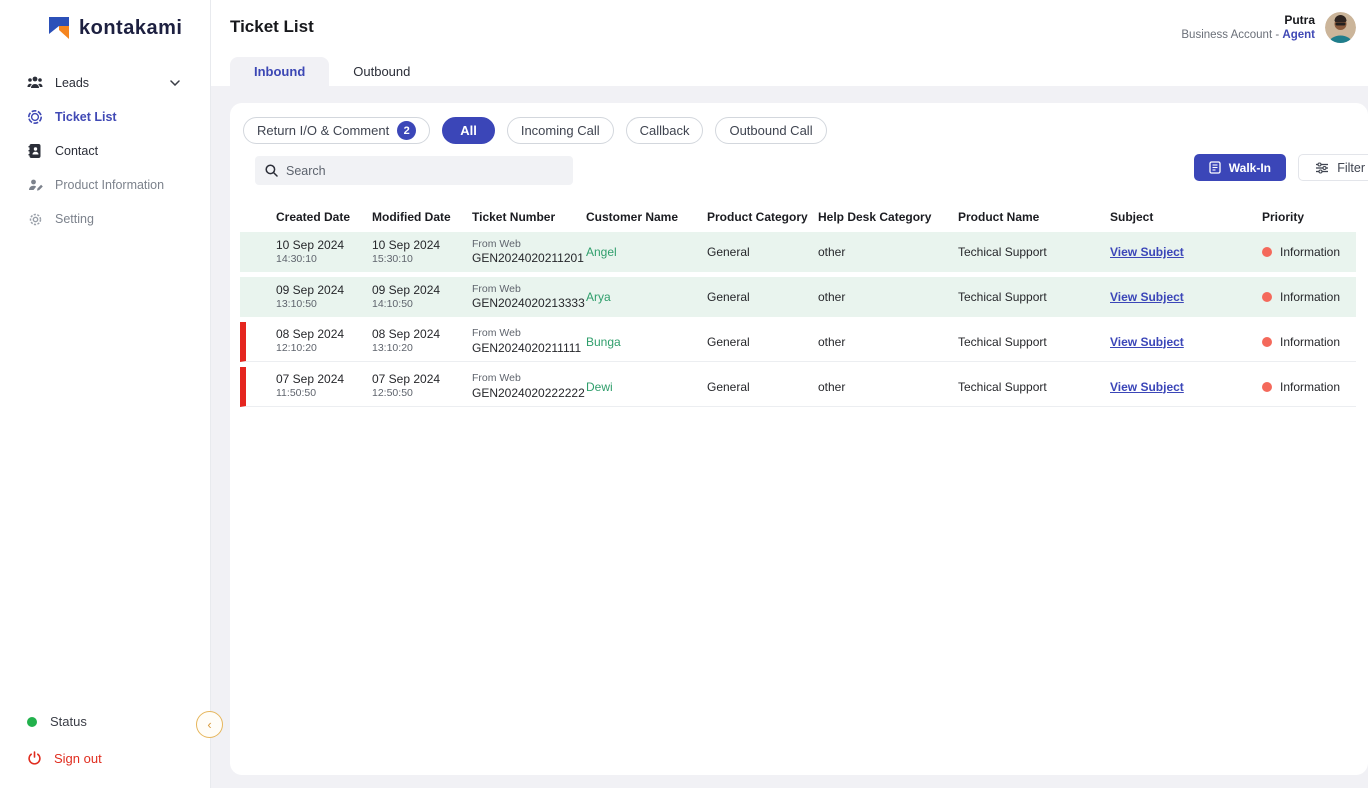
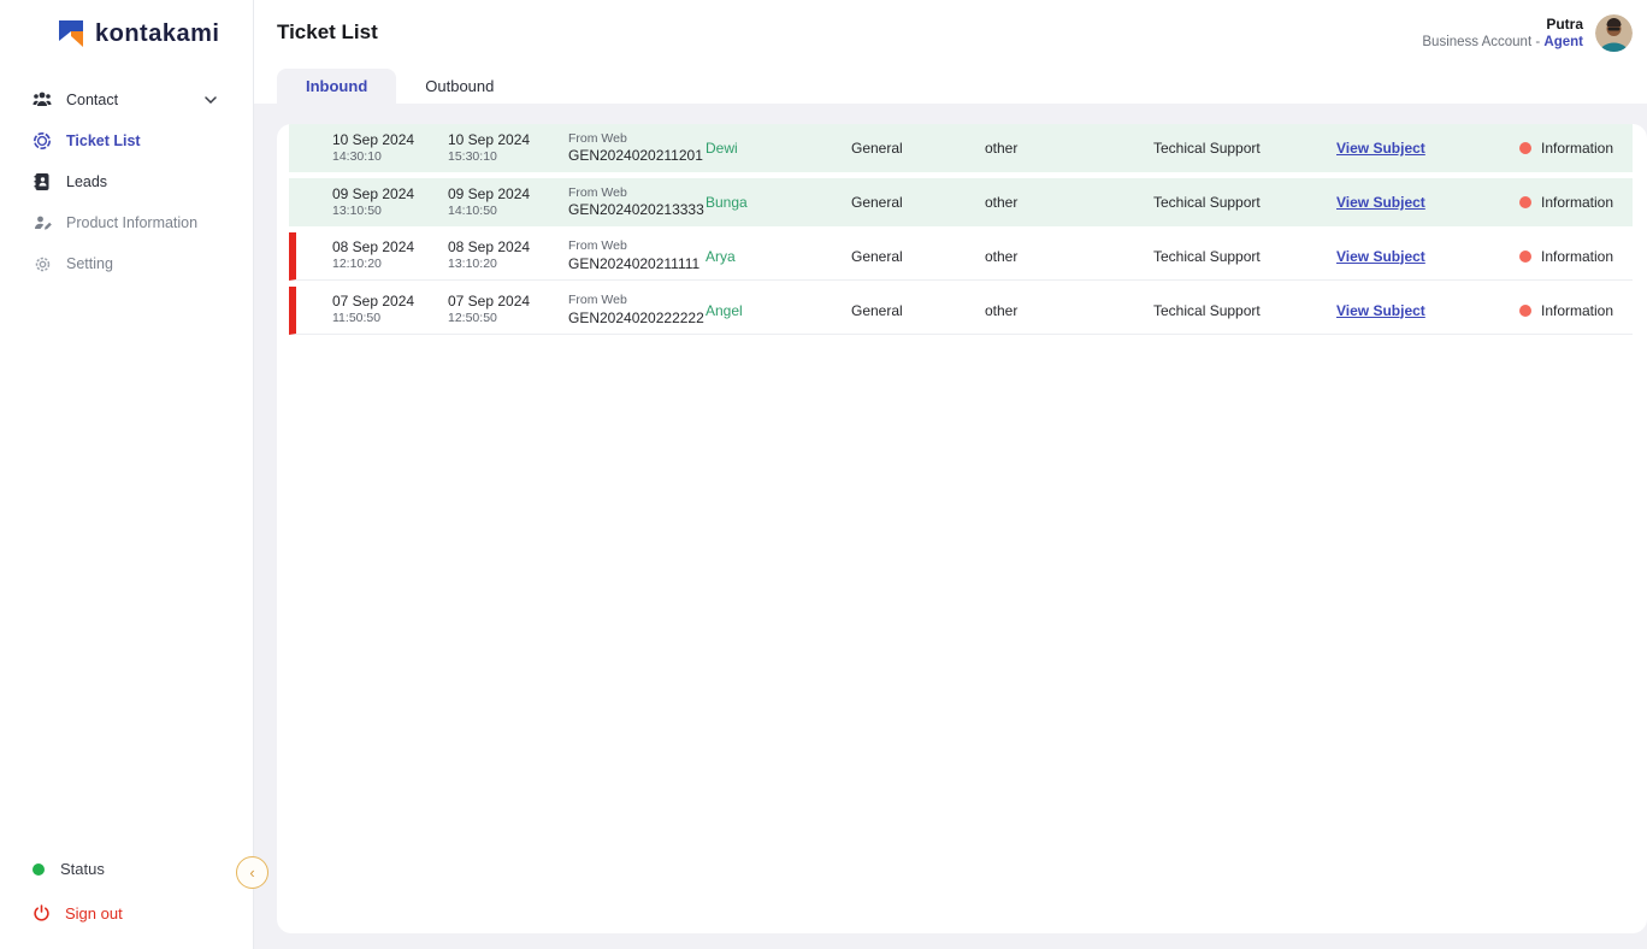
  kontakami
- Leads
+ Contact
  Ticket List
- Contact
+ Leads
  Product Information
  Setting
  Status
  Sign out
  ‹
  Ticket List
  Putra
  Business Account - Agent
  Inbound
  Outbound
- Return I/O & Comment
- 2
- All
- Incoming Call
- Callback
- Outbound Call
- Search
- Walk-In
- Filter
- Created Date
- Modified Date
- Ticket Number
- Customer Name
- Product Category
- Help Desk Category
- Product Name
- Subject
- Priority
  10 Sep 2024
  14:30:10
  10 Sep 2024
  15:30:10
  From Web
  GEN2024020211201
- Angel
+ Dewi
  General
  other
  Techical Support
  View Subject
  Information
  09 Sep 2024
  13:10:50
  09 Sep 2024
  14:10:50
  From Web
  GEN2024020213333
- Arya
+ Bunga
  General
  other
  Techical Support
  View Subject
  Information
  08 Sep 2024
  12:10:20
  08 Sep 2024
  13:10:20
  From Web
  GEN2024020211111
- Bunga
+ Arya
  General
  other
  Techical Support
  View Subject
  Information
  07 Sep 2024
  11:50:50
  07 Sep 2024
  12:50:50
  From Web
  GEN2024020222222
- Dewi
+ Angel
  General
  other
  Techical Support
  View Subject
  Information
